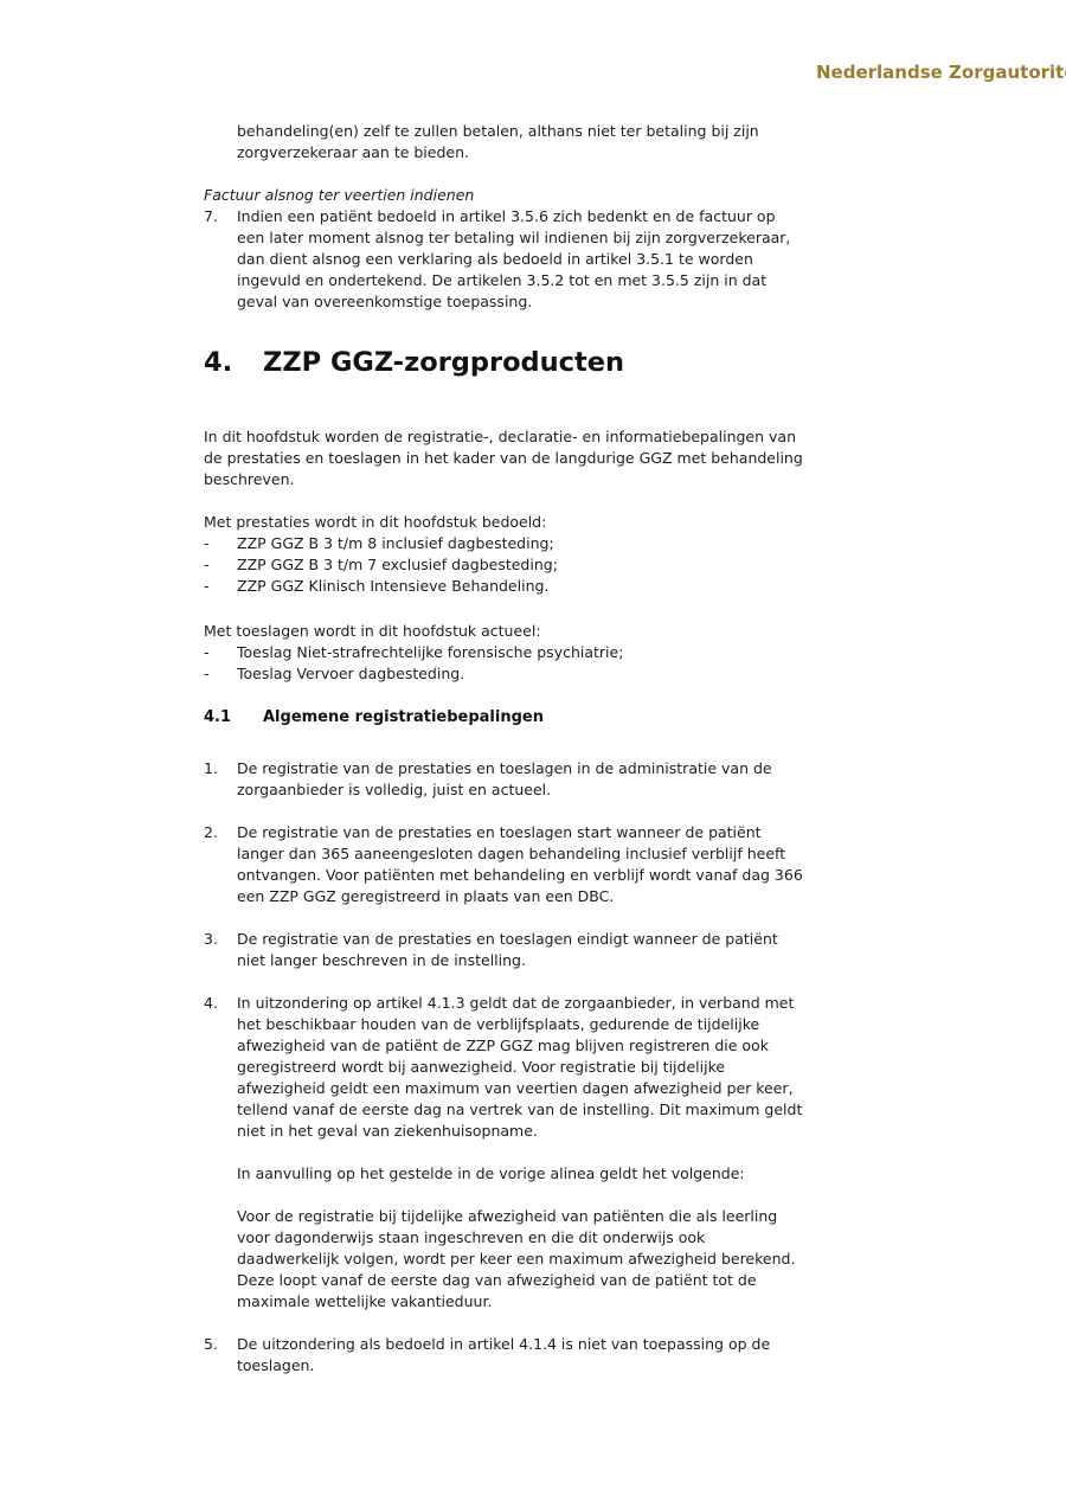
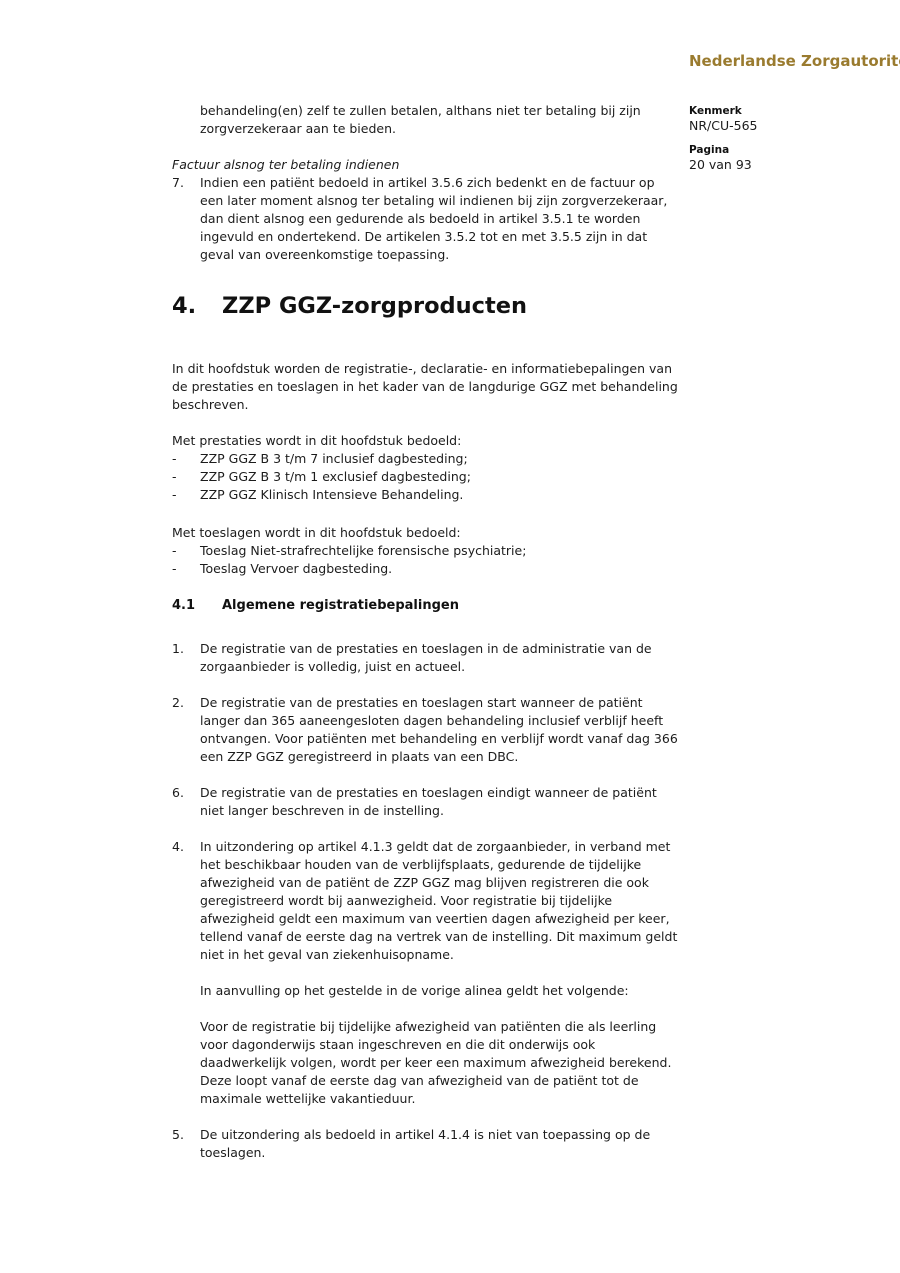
  Nederlandse Zorgautorit
+ Kenmerk
+ NR/CU-565
+ Pagina
+ 20 van 93
  behandeling(en) zelf te zullen betalen, althans niet ter betaling bij zijn zorgverzekeraar aan te bieden.
- Factuur alsnog ter veertien indienen
+ Factuur alsnog ter betaling indienen
  7.
- Indien een patiënt bedoeld in artikel 3.5.6 zich bedenkt en de factuur op een later moment alsnog ter betaling wil indienen bij zijn zorgverzekeraar, dan dient alsnog een verklaring als bedoeld in artikel 3.5.1 te worden ingevuld en ondertekend. De artikelen 3.5.2 tot en met 3.5.5 zijn in dat geval van overeenkomstige toepassing.
+ Indien een patiënt bedoeld in artikel 3.5.6 zich bedenkt en de factuur op een later moment alsnog ter betaling wil indienen bij zijn zorgverzekeraar, dan dient alsnog een gedurende als bedoeld in artikel 3.5.1 te worden ingevuld en ondertekend. De artikelen 3.5.2 tot en met 3.5.5 zijn in dat geval van overeenkomstige toepassing.
  4.
  ZZP GGZ-zorgproducten
  In dit hoofdstuk worden de registratie-, declaratie- en informatiebepalingen van de prestaties en toeslagen in het kader van de langdurige GGZ met behandeling beschreven.
  Met prestaties wordt in dit hoofdstuk bedoeld:
  -
- ZZP GGZ B 3 t/m 8 inclusief dagbesteding;
+ ZZP GGZ B 3 t/m 7 inclusief dagbesteding;
  -
- ZZP GGZ B 3 t/m 7 exclusief dagbesteding;
+ ZZP GGZ B 3 t/m 1 exclusief dagbesteding;
  -
  ZZP GGZ Klinisch Intensieve Behandeling.
- Met toeslagen wordt in dit hoofdstuk actueel:
+ Met toeslagen wordt in dit hoofdstuk bedoeld:
  -
  Toeslag Niet-strafrechtelijke forensische psychiatrie;
  -
  Toeslag Vervoer dagbesteding.
  4.1
  Algemene registratiebepalingen
  1.
  De registratie van de prestaties en toeslagen in de administratie van de zorgaanbieder is volledig, juist en actueel.
  2.
  De registratie van de prestaties en toeslagen start wanneer de patiënt langer dan 365 aaneengesloten dagen behandeling inclusief verblijf heeft ontvangen. Voor patiënten met behandeling en verblijf wordt vanaf dag 366 een ZZP GGZ geregistreerd in plaats van een DBC.
- 3.
+ 6.
  De registratie van de prestaties en toeslagen eindigt wanneer de patiënt niet langer beschreven in de instelling.
  4.
  In uitzondering op artikel 4.1.3 geldt dat de zorgaanbieder, in verband met het beschikbaar houden van de verblijfsplaats, gedurende de tijdelijke afwezigheid van de patiënt de ZZP GGZ mag blijven registreren die ook geregistreerd wordt bij aanwezigheid. Voor registratie bij tijdelijke afwezigheid geldt een maximum van veertien dagen afwezigheid per keer, tellend vanaf de eerste dag na vertrek van de instelling. Dit maximum geldt niet in het geval van ziekenhuisopname.
  In aanvulling op het gestelde in de vorige alinea geldt het volgende:
  Voor de registratie bij tijdelijke afwezigheid van patiënten die als leerling voor dagonderwijs staan ingeschreven en die dit onderwijs ook daadwerkelijk volgen, wordt per keer een maximum afwezigheid berekend. Deze loopt vanaf de eerste dag van afwezigheid van de patiënt tot de maximale wettelijke vakantieduur.
  5.
  De uitzondering als bedoeld in artikel 4.1.4 is niet van toepassing op de toeslagen.
